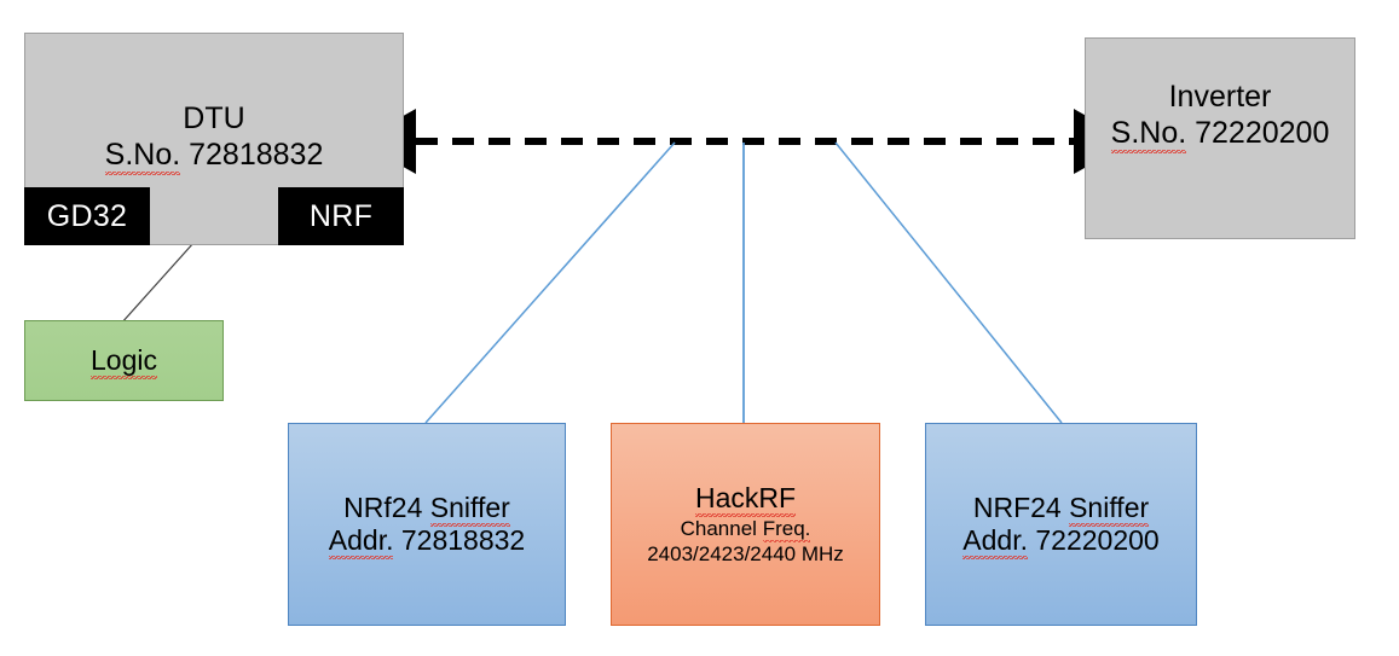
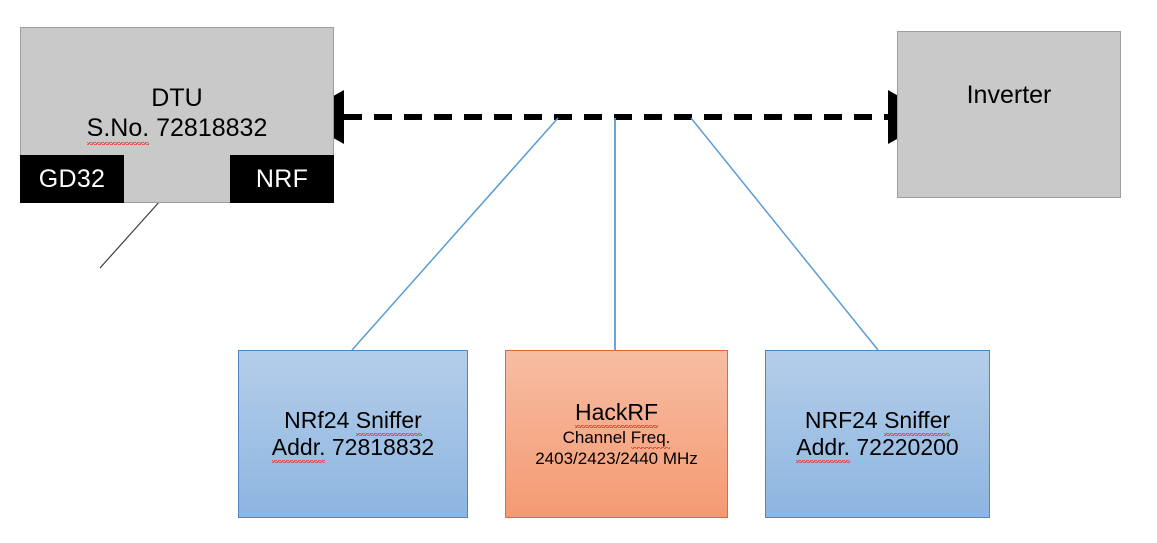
  DTU
  S.No. 72818832
  GD32
  NRF
  Inverter
- S.No. 72220200
- Logic
  NRf24 Sniffer
  Addr. 72818832
  HackRF
  Channel Freq.
  2403/2423/2440 MHz
  NRF24 Sniffer
  Addr. 72220200
